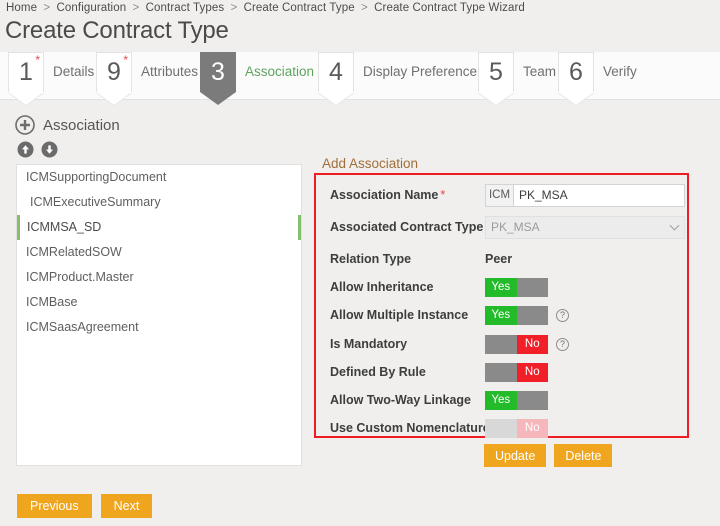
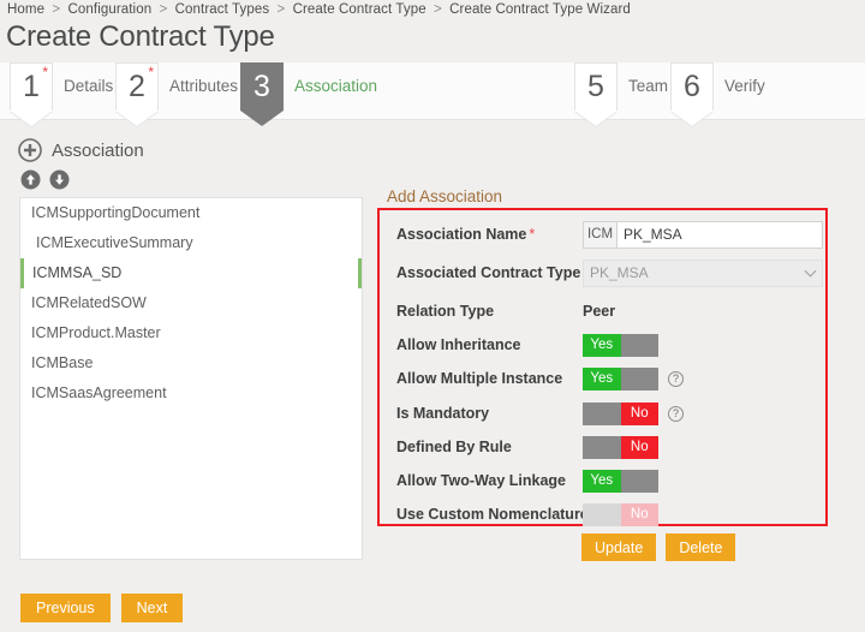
  Home > Configuration > Contract Types > Create Contract Type > Create Contract Type Wizard
  Create Contract Type
  1
  *
  Details
- 9
+ 2
  *
  Attributes
  3
  Association
- 4
- Display Preference
  5
  Team
  6
  Verify
  Association
  ICMSupportingDocument
  ICMExecutiveSummary
  ICMMSA_SD
  ICMRelatedSOW
  ICMProduct.Master
  ICMBase
  ICMSaasAgreement
  Add Association
  Association Name *
  ICM
  PK_MSA
  Associated Contract Type
  PK_MSA
  Relation Type
  Peer
  Allow Inheritance
  Yes
  Allow Multiple Instance
  Yes
  ?
  Is Mandatory
  No
  ?
  Defined By Rule
  No
  Allow Two-Way Linkage
  Yes
  Use Custom Nomenclatur
  No
  Update
  Delete
  Previous
  Next
